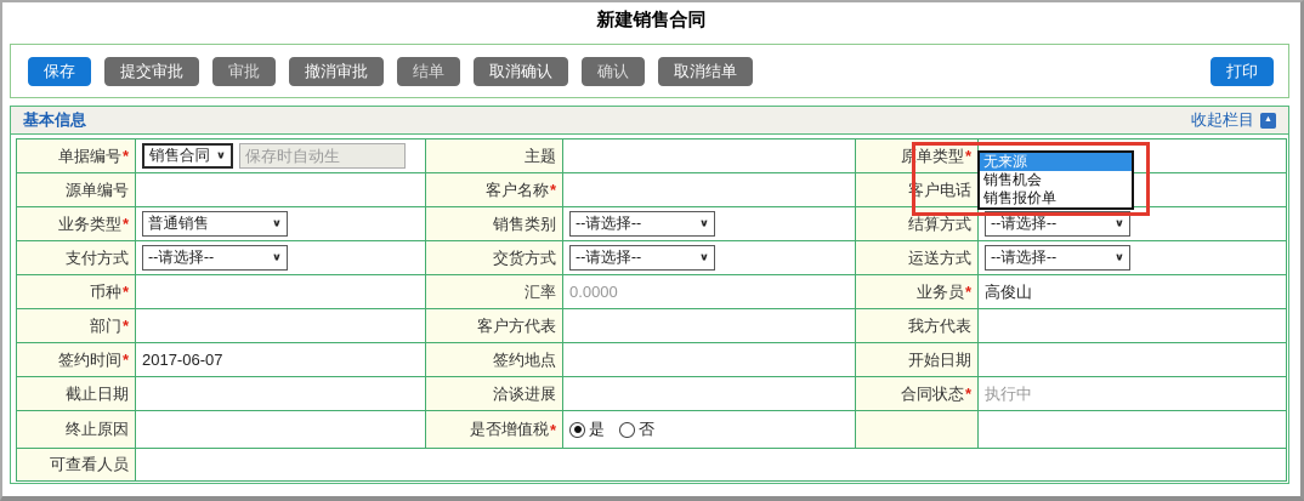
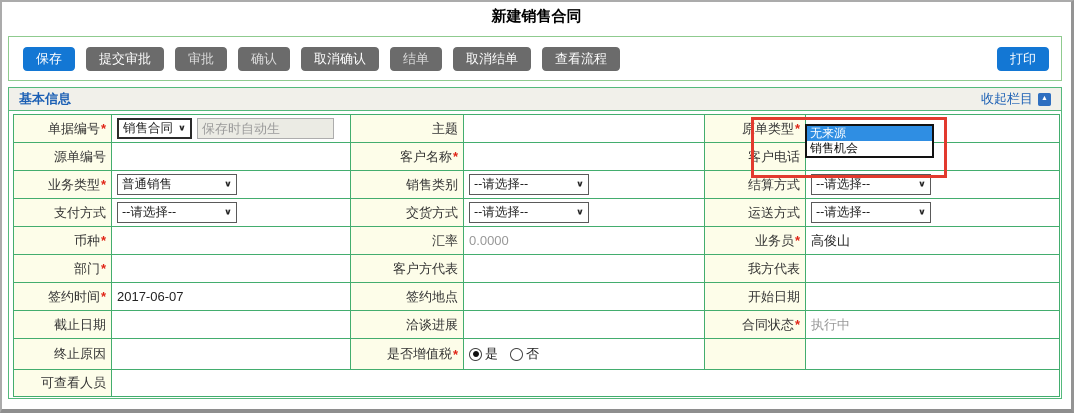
  新建销售合同
  保存
  提交审批
  审批
- 撤消审批
- 结单
+ 确认
  取消确认
- 确认
+ 结单
  取消结单
+ 查看流程
  打印
  基本信息
  收起栏目
  单据编号
  *
  销售合同
  ∨
  保存时自动生
  主题
  原单类型
  *
  源单编号
  客户名称
  *
  客户电话
  业务类型
  *
  普通销售
  ∨
  销售类别
  --请选择--
  ∨
  结算方式
  --请选择--
  ∨
  支付方式
  --请选择--
  ∨
  交货方式
  --请选择--
  ∨
  运送方式
  --请选择--
  ∨
  币种
  *
  汇率
  0.0000
  业务员
  *
  高俊山
  部门
  *
  客户方代表
  我方代表
  签约时间
  *
  2017-06-07
  签约地点
  开始日期
  截止日期
  洽谈进展
  合同状态
  *
  执行中
  终止原因
  是否增值税
  *
  是
  否
  可查看人员
  无来源
  销售机会
- 销售报价单
